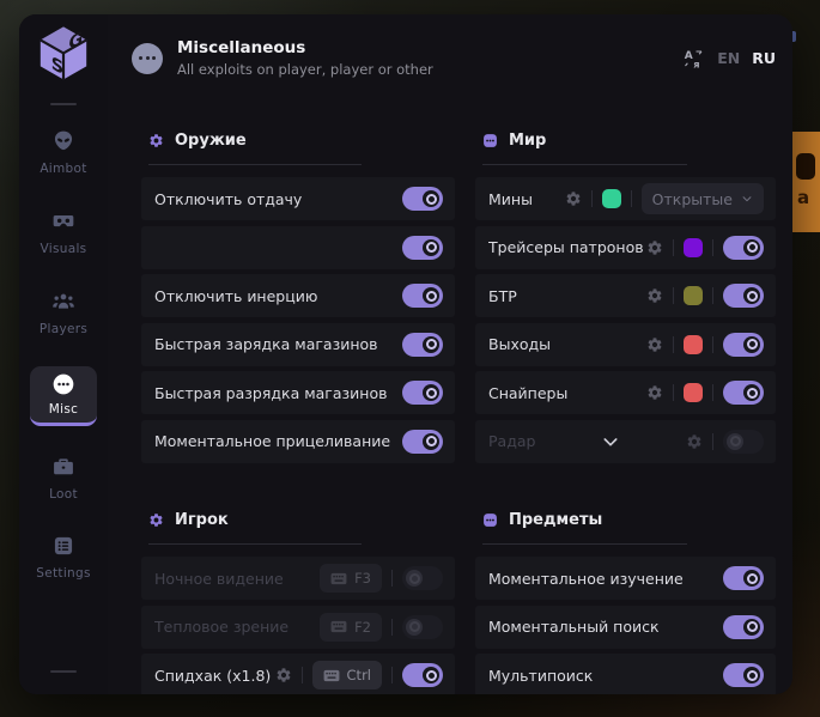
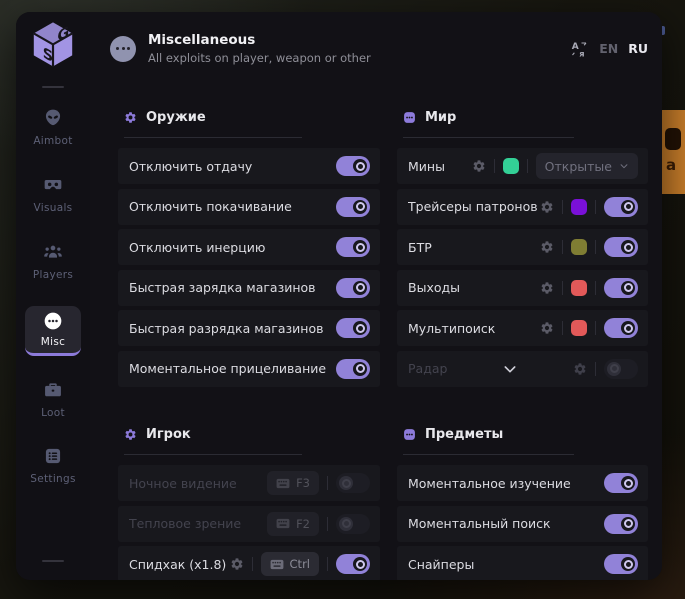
  a
  Aimbot
  Visuals
  Players
  Misc
  Loot
  Settings
  Miscellaneous
- All exploits on player, player or other
+ All exploits on player, weapon or other
  A
  я
  EN
  RU
  Оружие
  Отключить отдачу
+ Отключить покачивание
  Отключить инерцию
  Быстрая зарядка магазинов
  Быстрая разрядка магазинов
  Моментальное прицеливание
  Игрок
  Ночное видение
  F3
  Тепловое зрение
  F2
  Спидхак (x1.8)
  Ctrl
  Мир
  Мины
  Открытые
  Трейсеры патронов
  БТР
  Выходы
- Снайперы
+ Мультипоиск
  Радар
  Предметы
  Моментальное изучение
  Моментальный поиск
- Мультипоиск
+ Снайперы
